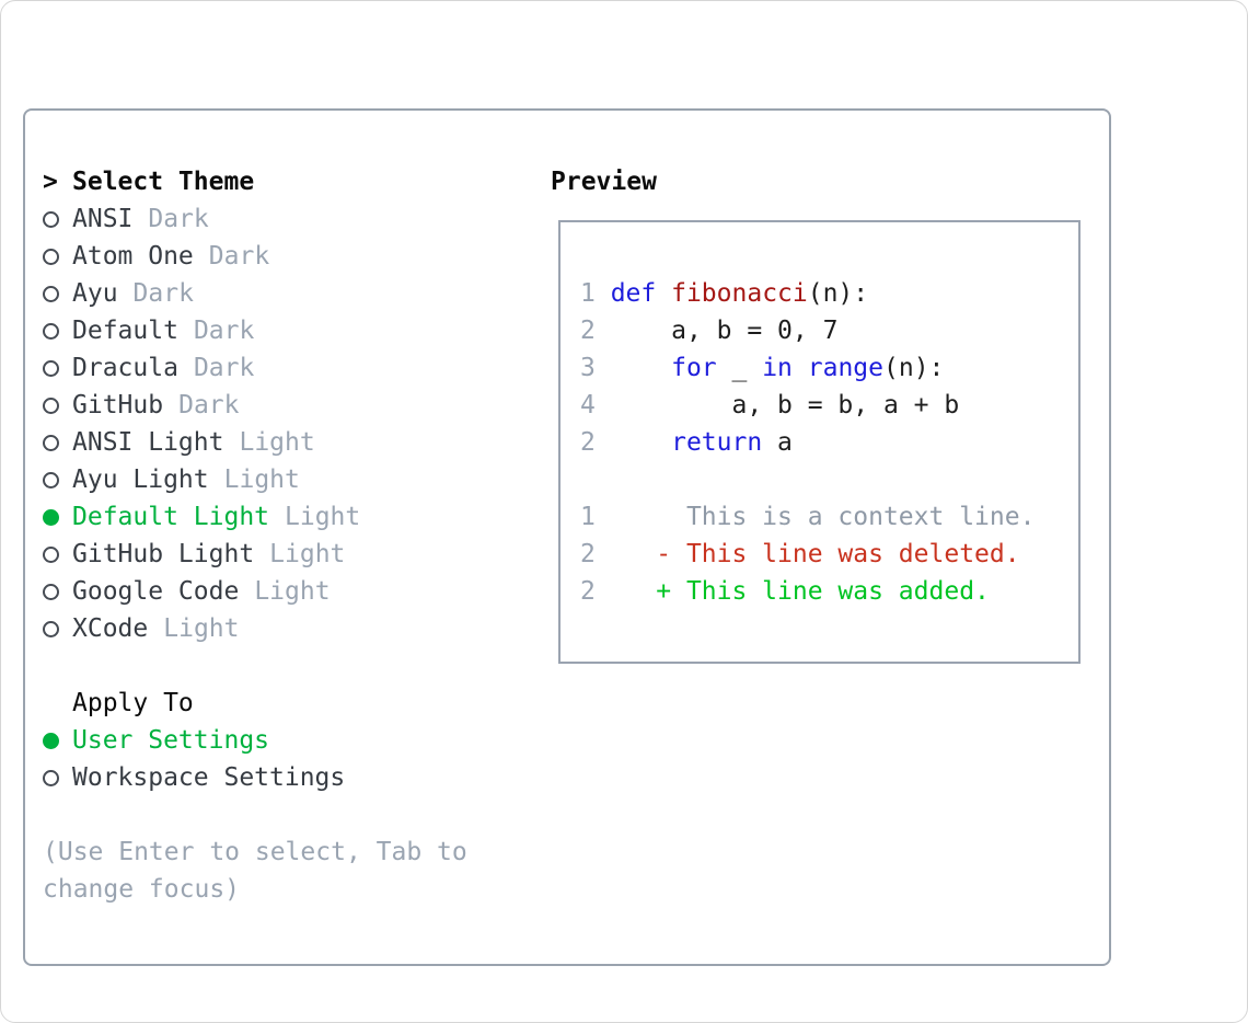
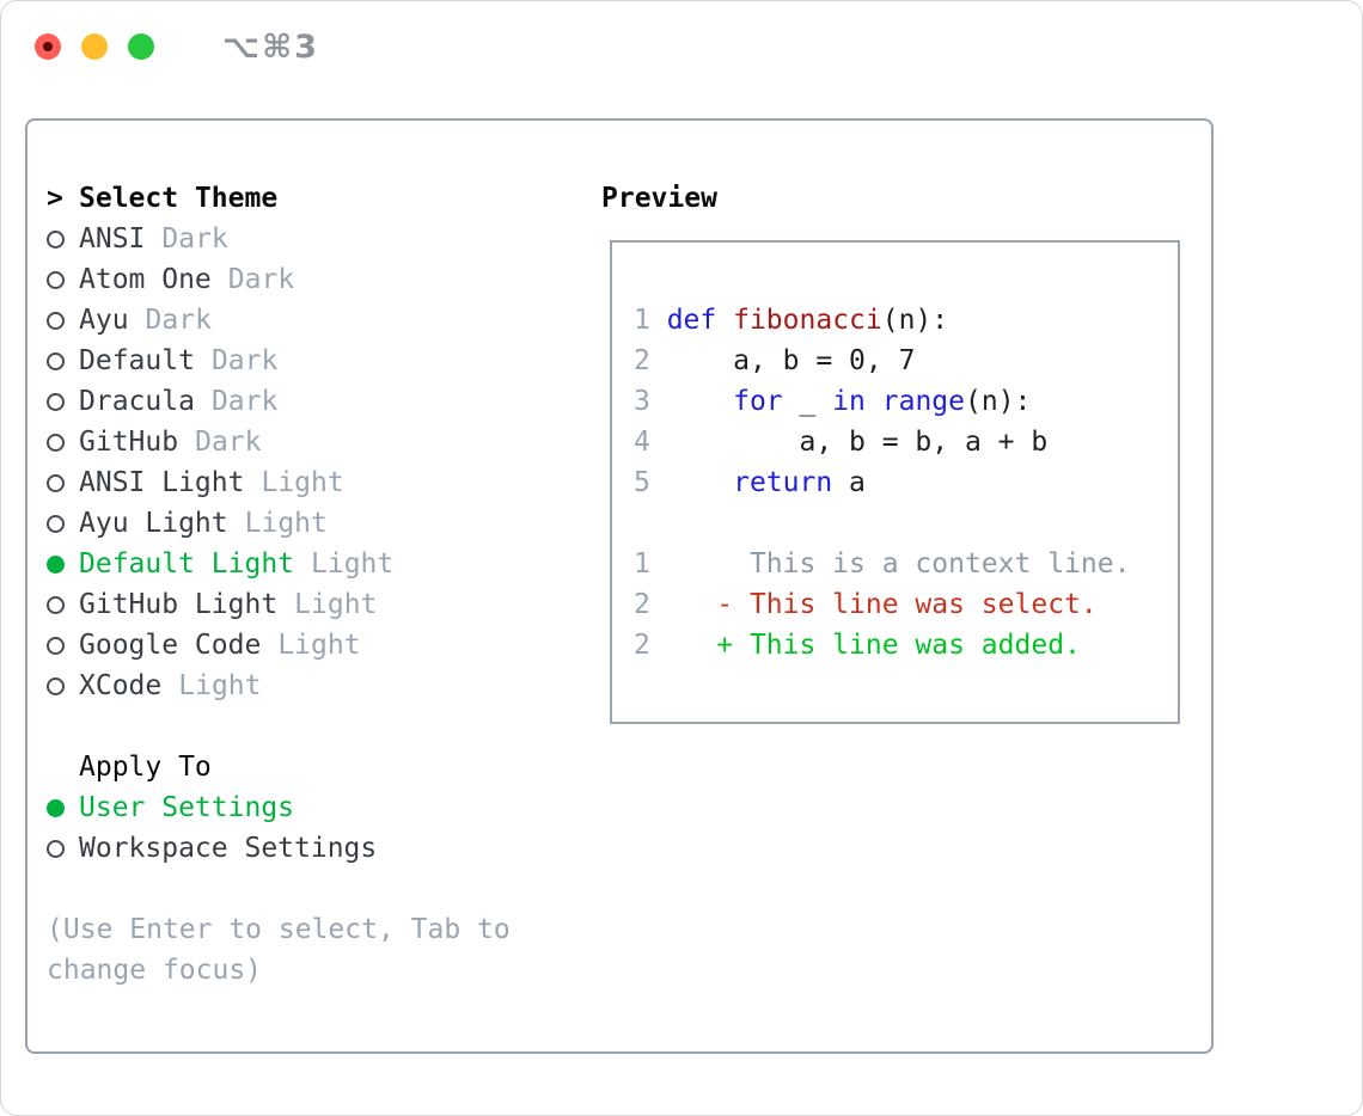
+ ⌥⌘3
  >
  Select Theme
  ANSI
  Dark
  Atom One
  Dark
  Ayu
  Dark
  Default
  Dark
  Dracula
  Dark
  GitHub
  Dark
  ANSI Light
  Light
  Ayu Light
  Light
  Default Light
  Light
  GitHub Light
  Light
  Google Code
  Light
  XCode
  Light
  Apply To
  User Settings
  Workspace Settings
  (Use Enter to select, Tab to
  change focus)
  Preview
  1 def fibonacci(n):
  2 a, b = 0, 7
  3 for _ in range(n):
  4 a, b = b, a + b
- 2 return a
+ 5 return a
  1 This is a context line.
- 2 - This line was deleted.
+ 2 - This line was select.
  2 + This line was added.
